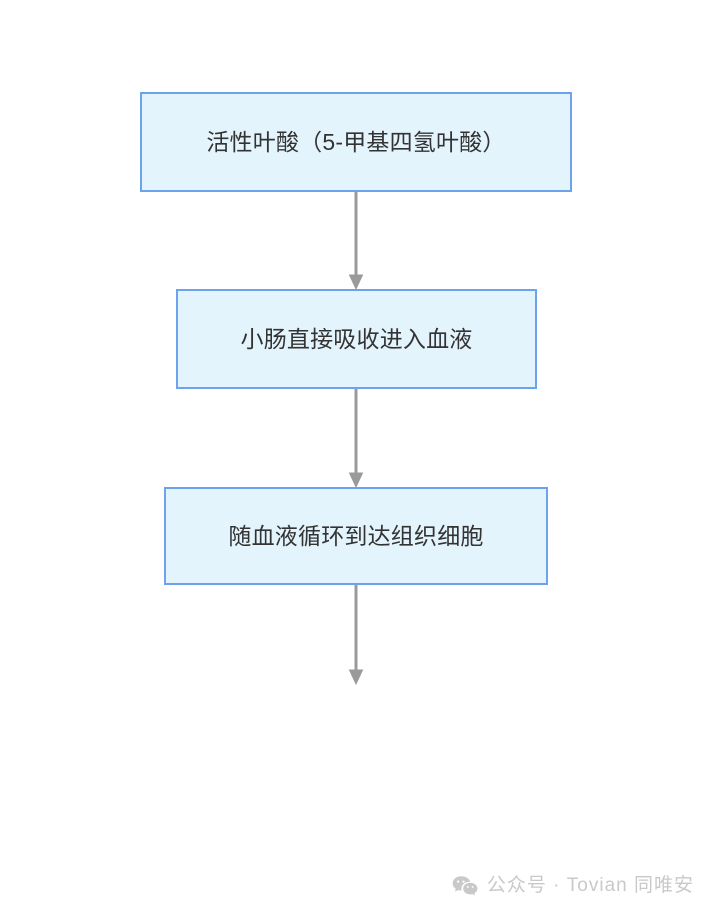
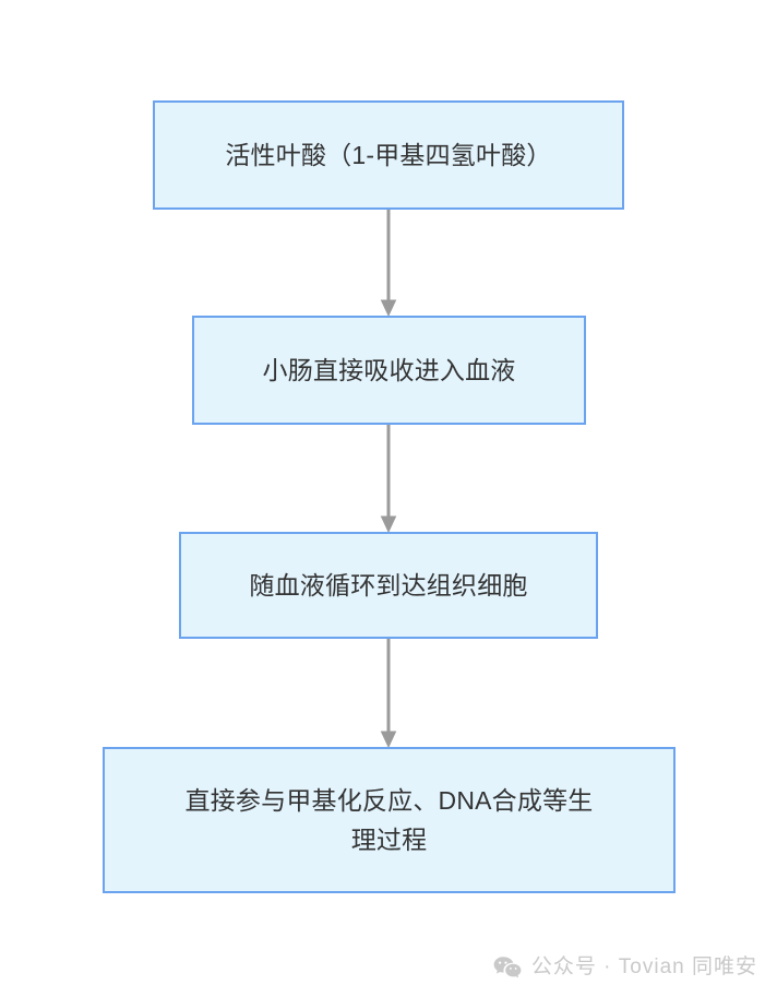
- 活性叶酸（5-甲基四氢叶酸）
+ 活性叶酸（1-甲基四氢叶酸）
  小肠直接吸收进入血液
  随血液循环到达组织细胞
+ 直接参与甲基化反应、DNA合成等生
+ 理过程
  公众号 · Tovian 同唯安
